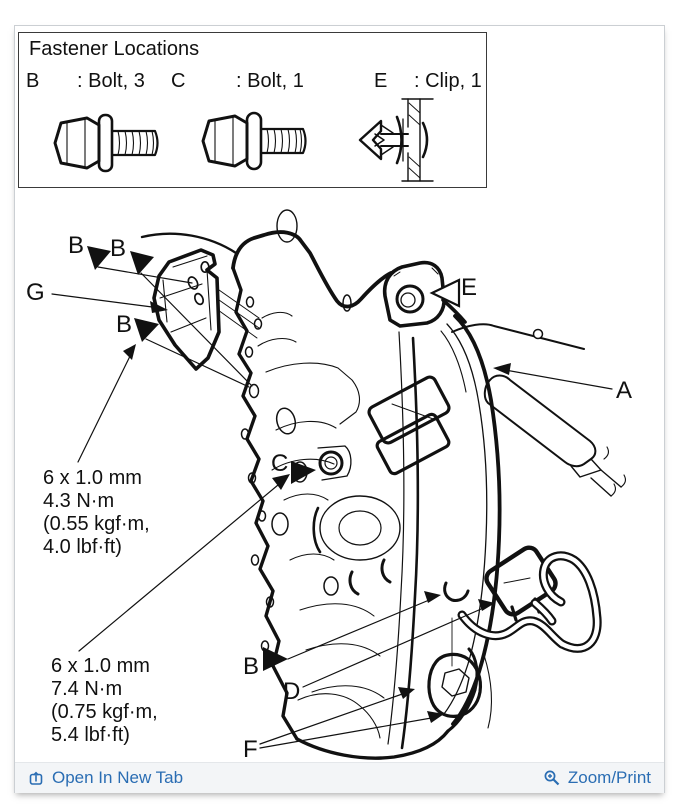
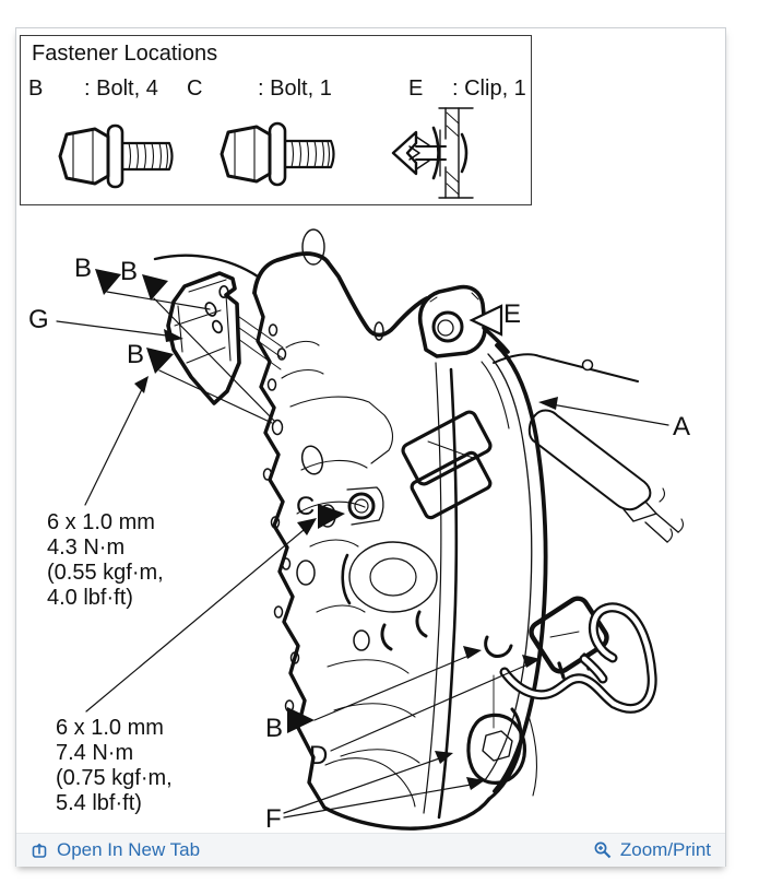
  Fastener Locations
  B
- : Bolt, 3
+ : Bolt, 4
  C
  : Bolt, 1
  E
  : Clip, 1
  B
  B
  G
  B
  E
  A
  C
  B
  D
  F
  6 x 1.0 mm
  4.3 N·m
  (0.55 kgf·m,
  4.0 lbf·ft)
  6 x 1.0 mm
  7.4 N·m
  (0.75 kgf·m,
  5.4 lbf·ft)
  Open In New Tab
  Zoom/Print
